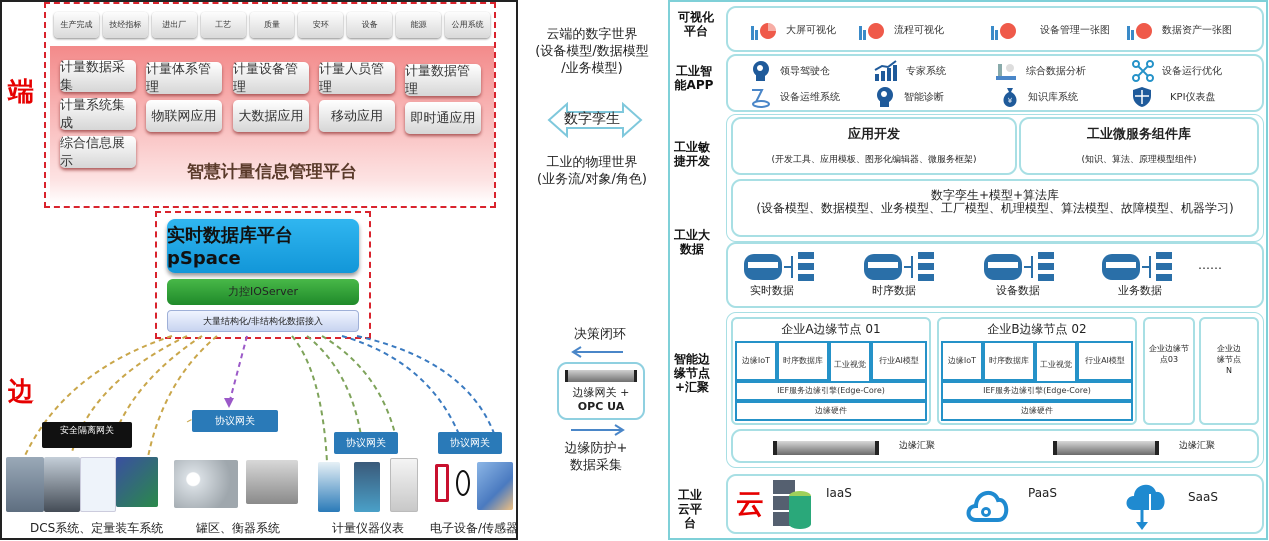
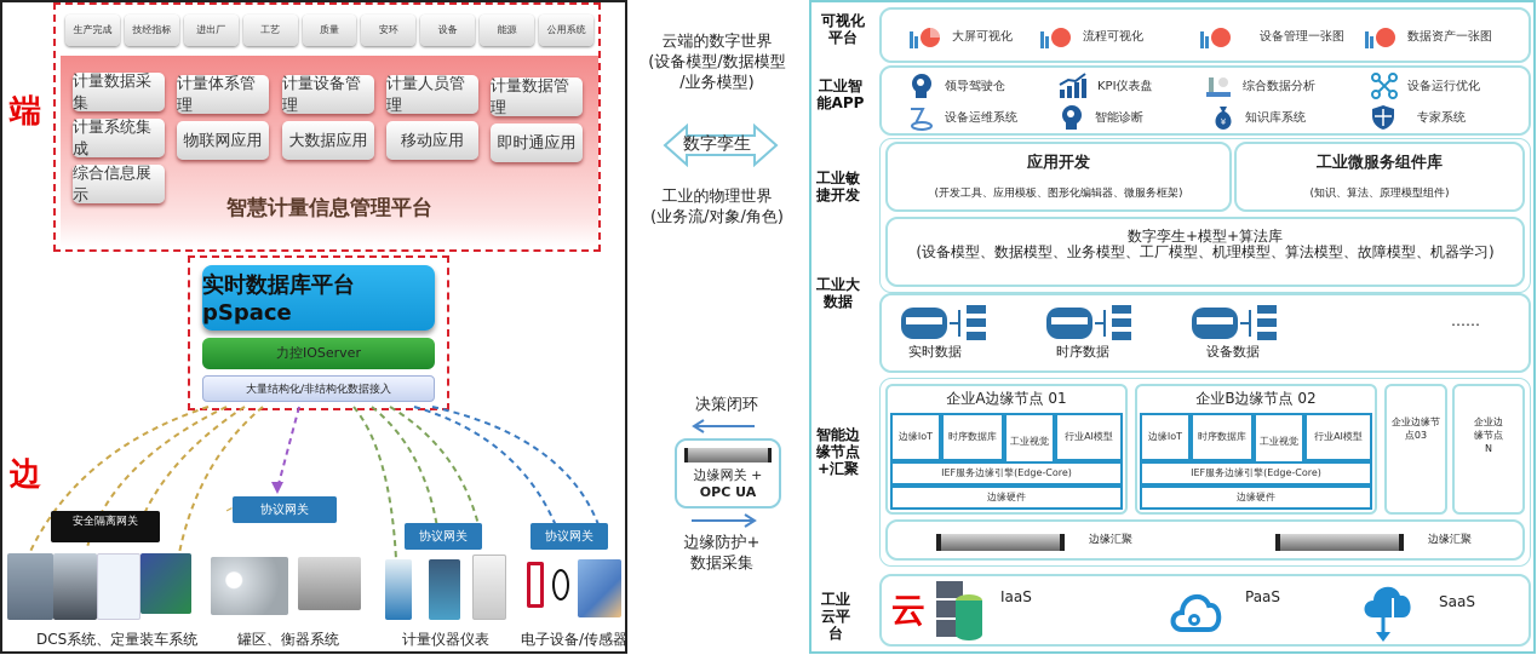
  端
  边
  生产完成
  技经指标
  进出厂
  工艺
  质量
  安环
  设备
  能源
  公用系统
  计量数据采集
  计量体系管理
  计量设备管理
  计量人员管理
  计量数据管理
  计量系统集成
  物联网应用
  大数据应用
  移动应用
  即时通应用
  综合信息展示
  智慧计量信息管理平台
  实时数据库平台pSpace
  力控IOServer
  大量结构化/非结构化数据接入
  安全隔离网关
  协议网关
  协议网关
  协议网关
  DCS系统、定量装车系统
  罐区、衡器系统
  计量仪器仪表
  电子设备/传感器
  云端的数字世界
  (设备模型/数据模型
  /业务模型)
  数字孪生
  工业的物理世界
  (业务流/对象/角色)
  决策闭环
  边缘网关 +
  OPC UA
  边缘防护+
  数据采集
  可视化平台
  工业智能APP
  工业敏捷开发
  工业大数据
  智能边缘节点+汇聚
  工业云平台
  大屏可视化
  流程可视化
  设备管理一张图
  数据资产一张图
  领导驾驶仓
- 专家系统
+ KPI仪表盘
  综合数据分析
  设备运行优化
  设备运维系统
  智能诊断
  ¥
  知识库系统
- KPI仪表盘
+ 专家系统
  应用开发
  (开发工具、应用模板、图形化编辑器、微服务框架)
  工业微服务组件库
  (知识、算法、原理模型组件)
  数字孪生+模型+算法库
  (设备模型、数据模型、业务模型、工厂模型、机理模型、算法模型、故障模型、机器学习)
  实时数据
  时序数据
  设备数据
- 业务数据
  ……
  企业A边缘节点 01
  边缘IoT
  时序数据库
  工业视觉
  行业AI模型
  IEF服务边缘引擎(Edge-Core)
  边缘硬件
  企业B边缘节点 02
  边缘IoT
  时序数据库
  工业视觉
  行业AI模型
  IEF服务边缘引擎(Edge-Core)
  边缘硬件
  企业边缘节点03
  企业边缘节点N
  边缘汇聚
  边缘汇聚
  云
  IaaS
  PaaS
  SaaS
